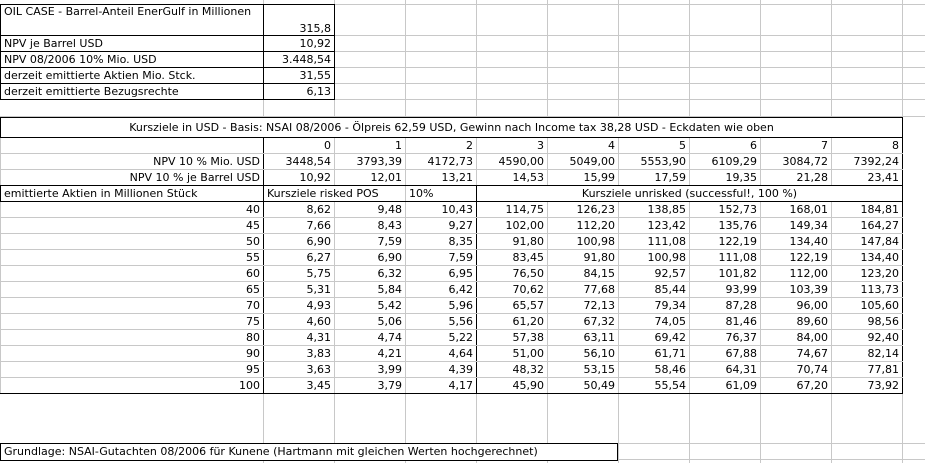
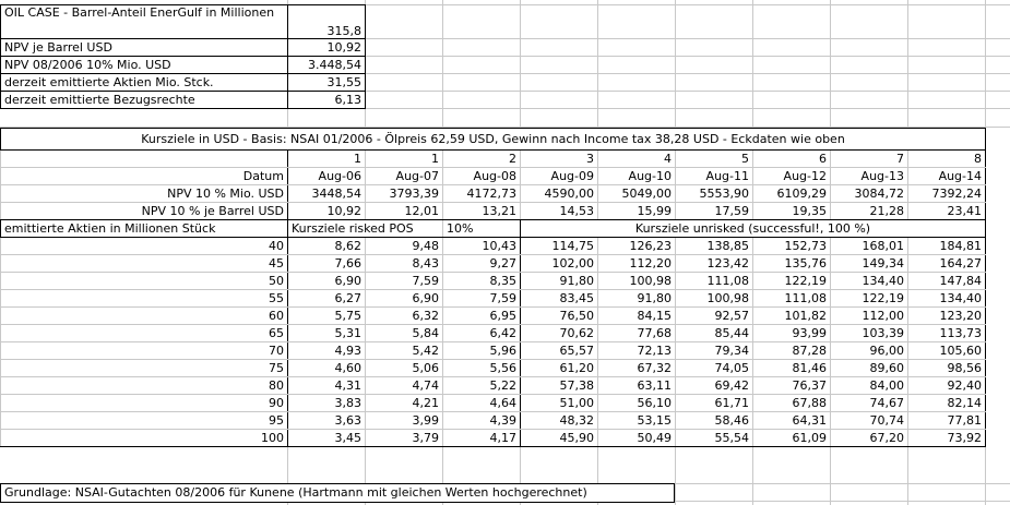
  OIL CASE - Barrel-Anteil EnerGulf in Millionen	315,8
  NPV je Barrel USD	10,92
  NPV 08/2006 10% Mio. USD	3.448,54
  derzeit emittierte Aktien Mio. Stck.	31,55
  derzeit emittierte Bezugsrechte	6,13
- Kursziele in USD - Basis: NSAI 08/2006 - Ölpreis 62,59 USD, Gewinn nach Income tax 38,28 USD - Eckdaten wie oben
+ Kursziele in USD - Basis: NSAI 01/2006 - Ölpreis 62,59 USD, Gewinn nach Income tax 38,28 USD - Eckdaten wie oben
- 	0	1	2	3	4	5	6	7	8
+ 	1	1	2	3	4	5	6	7	8
+ Datum	Aug-06	Aug-07	Aug-08	Aug-09	Aug-10	Aug-11	Aug-12	Aug-13	Aug-14
  NPV 10 % Mio. USD	3448,54	3793,39	4172,73	4590,00	5049,00	5553,90	6109,29	3084,72	7392,24
  NPV 10 % je Barrel USD	10,92	12,01	13,21	14,53	15,99	17,59	19,35	21,28	23,41
  emittierte Aktien in Millionen Stück	Kursziele risked POS	10%	Kursziele unrisked (successful!, 100 %)
  40	8,62	9,48	10,43	114,75	126,23	138,85	152,73	168,01	184,81
  45	7,66	8,43	9,27	102,00	112,20	123,42	135,76	149,34	164,27
  50	6,90	7,59	8,35	91,80	100,98	111,08	122,19	134,40	147,84
  55	6,27	6,90	7,59	83,45	91,80	100,98	111,08	122,19	134,40
  60	5,75	6,32	6,95	76,50	84,15	92,57	101,82	112,00	123,20
  65	5,31	5,84	6,42	70,62	77,68	85,44	93,99	103,39	113,73
  70	4,93	5,42	5,96	65,57	72,13	79,34	87,28	96,00	105,60
  75	4,60	5,06	5,56	61,20	67,32	74,05	81,46	89,60	98,56
  80	4,31	4,74	5,22	57,38	63,11	69,42	76,37	84,00	92,40
  90	3,83	4,21	4,64	51,00	56,10	61,71	67,88	74,67	82,14
  95	3,63	3,99	4,39	48,32	53,15	58,46	64,31	70,74	77,81
  100	3,45	3,79	4,17	45,90	50,49	55,54	61,09	67,20	73,92
  Grundlage: NSAI-Gutachten 08/2006 für Kunene (Hartmann mit gleichen Werten hochgerechnet)
